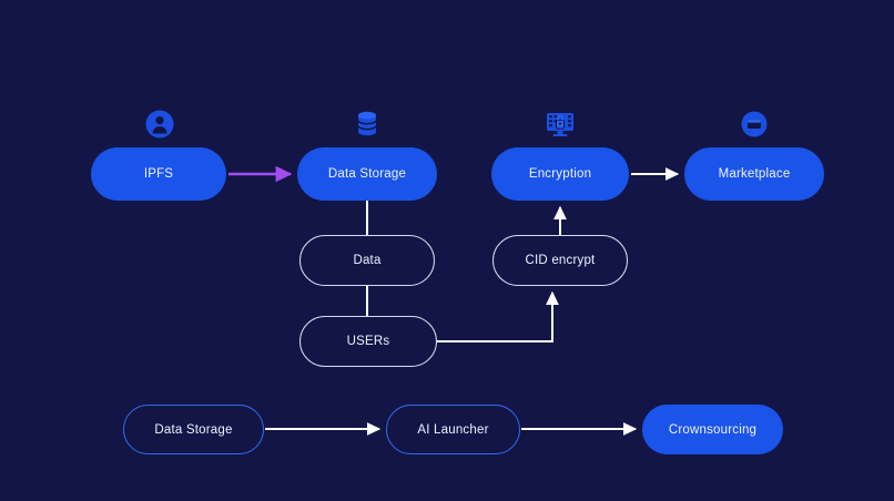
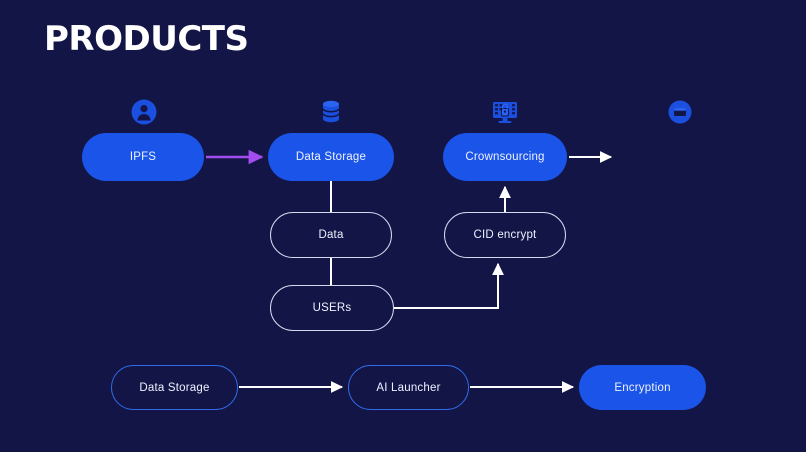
+ PRODUCTS
  IPFS
  Data Storage
- Encryption
+ Crownsourcing
- Marketplace
  Data
  CID encrypt
  USERs
  Data Storage
  AI Launcher
- Crownsourcing
+ Encryption
